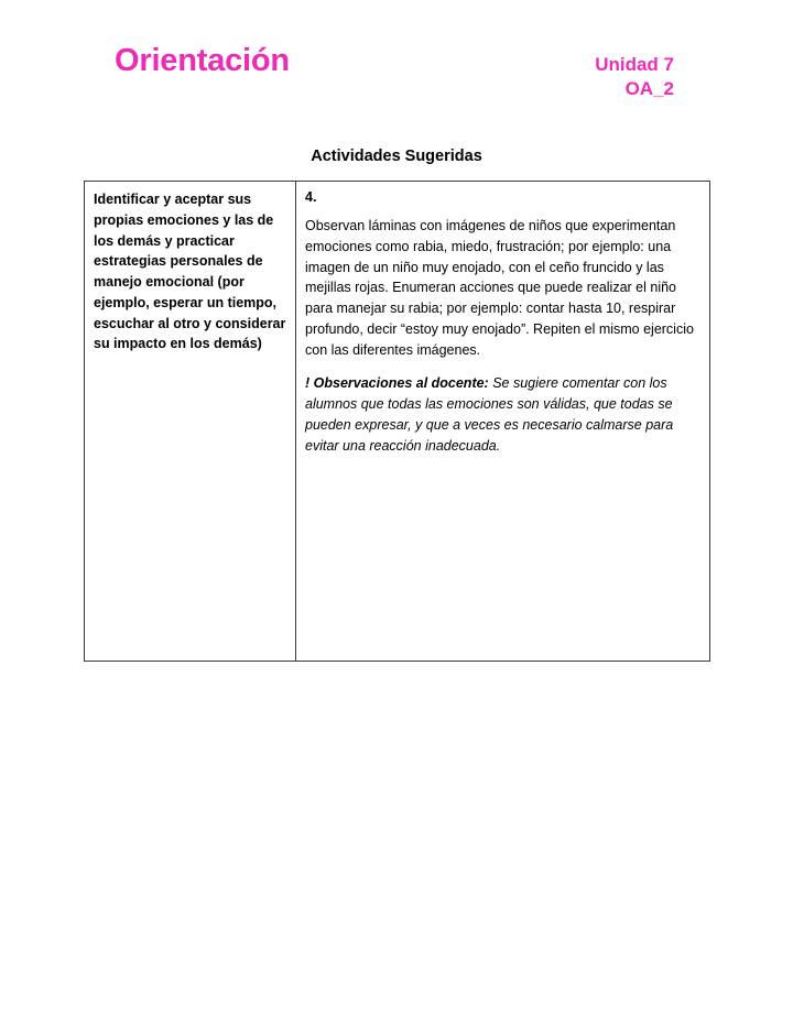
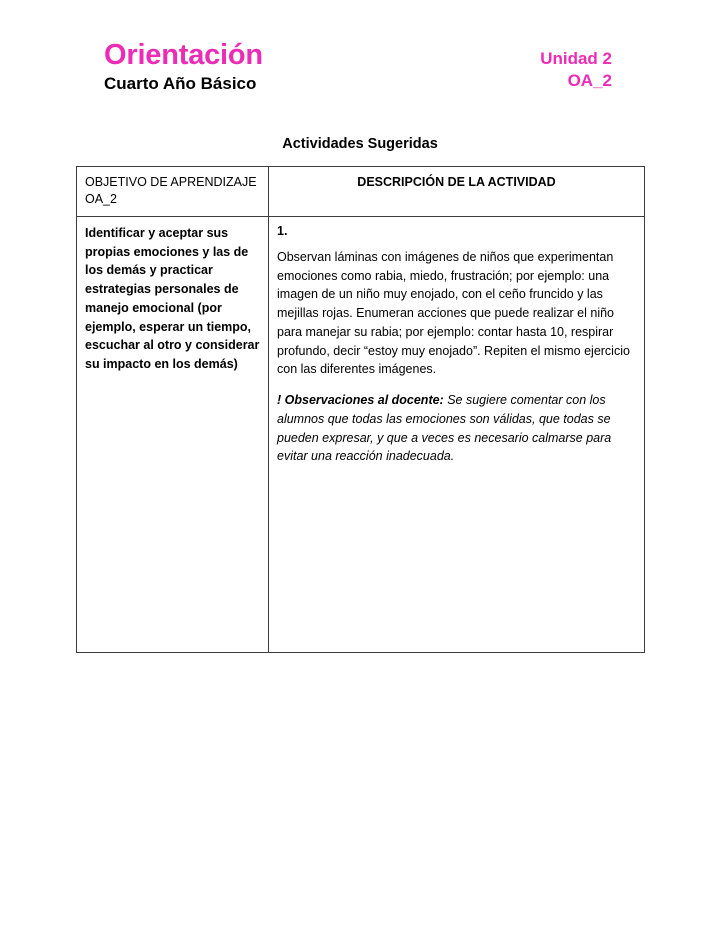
  Orientación
+ Cuarto Año Básico
- Unidad 7
+ Unidad 2
  OA_2
  Actividades Sugeridas
+ OBJETIVO DE APRENDIZAJE OA_2	DESCRIPCIÓN DE LA ACTIVIDAD
- Identificar y aceptar sus propias emociones y las de los demás y practicar estrategias personales de manejo emocional (por ejemplo, esperar un tiempo, escuchar al otro y considerar su impacto en los demás)	4. Observan láminas con imágenes de niños que experimentan emociones como rabia, miedo, frustración; por ejemplo: una imagen de un niño muy enojado, con el ceño fruncido y las mejillas rojas. Enumeran acciones que puede realizar el niño para manejar su rabia; por ejemplo: contar hasta 10, respirar profundo, decir “estoy muy enojado”. Repiten el mismo ejercicio con las diferentes imágenes. ! Observaciones al docente: Se sugiere comentar con los alumnos que todas las emociones son válidas, que todas se pueden expresar, y que a veces es necesario calmarse para evitar una reacción inadecuada.
+ Identificar y aceptar sus propias emociones y las de los demás y practicar estrategias personales de manejo emocional (por ejemplo, esperar un tiempo, escuchar al otro y considerar su impacto en los demás)	1. Observan láminas con imágenes de niños que experimentan emociones como rabia, miedo, frustración; por ejemplo: una imagen de un niño muy enojado, con el ceño fruncido y las mejillas rojas. Enumeran acciones que puede realizar el niño para manejar su rabia; por ejemplo: contar hasta 10, respirar profundo, decir “estoy muy enojado”. Repiten el mismo ejercicio con las diferentes imágenes. ! Observaciones al docente: Se sugiere comentar con los alumnos que todas las emociones son válidas, que todas se pueden expresar, y que a veces es necesario calmarse para evitar una reacción inadecuada.
